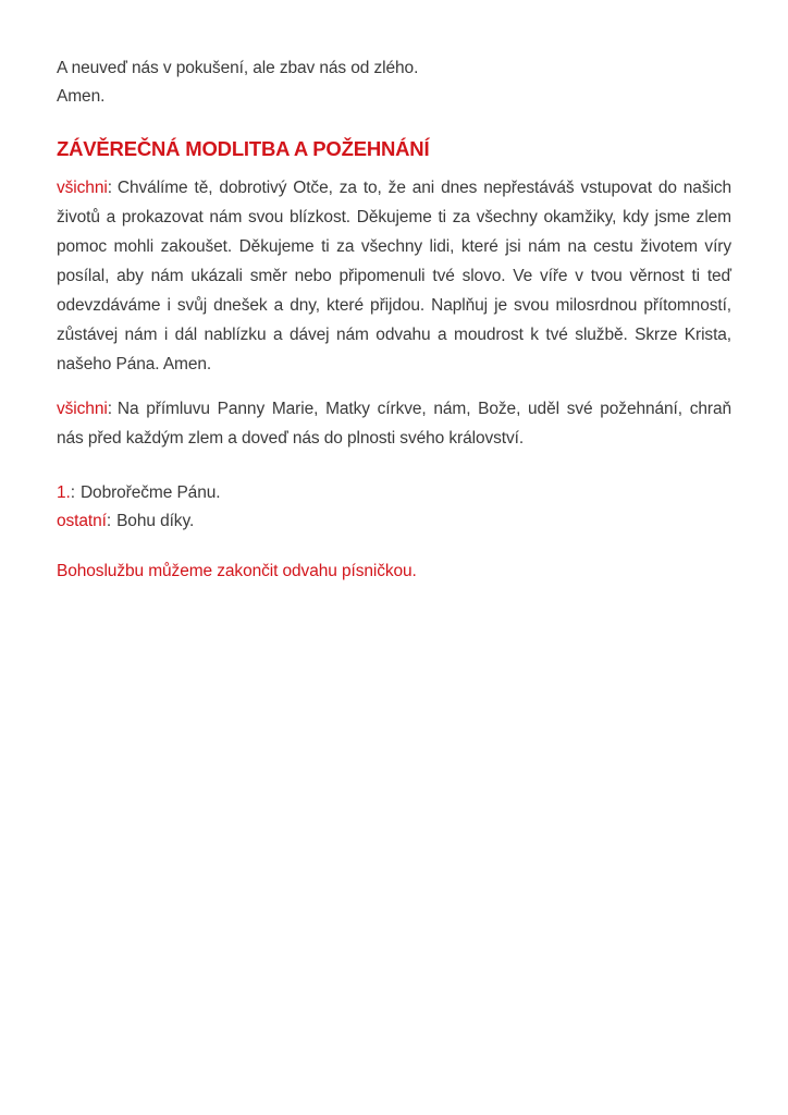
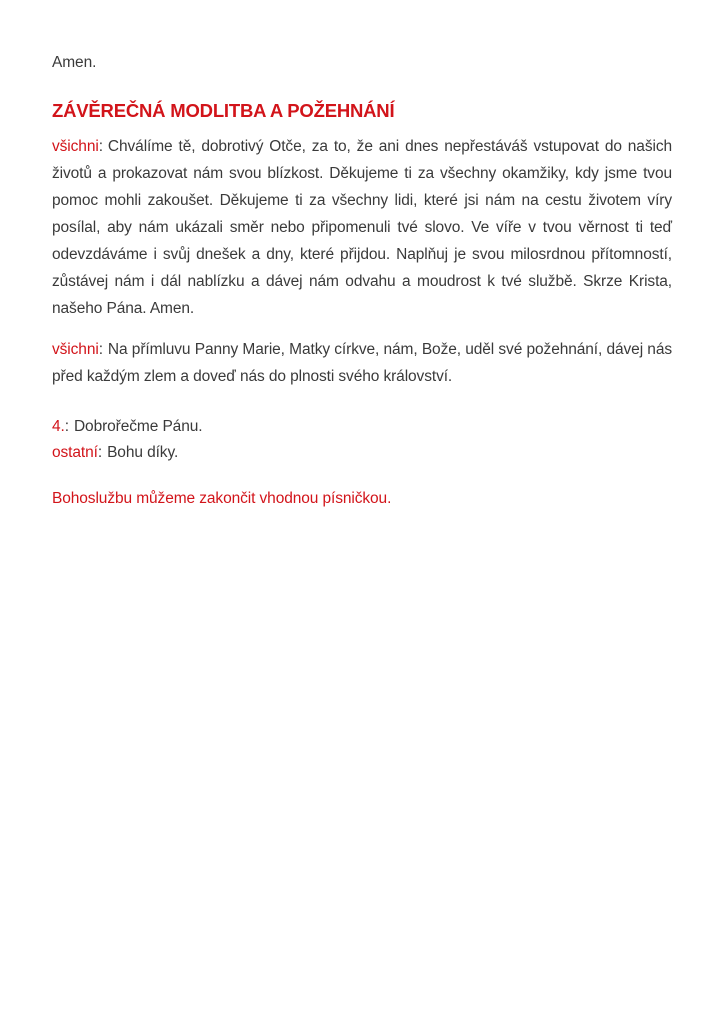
- A neuveď nás v pokušení, ale zbav nás od zlého.
  Amen.
  ZÁVĚREČNÁ MODLITBA A POŽEHNÁNÍ
- všichni: Chválíme tě, dobrotivý Otče, za to, že ani dnes nepřestáváš vstupovat do našich životů a prokazovat nám svou blízkost. Děkujeme ti za všechny okamžiky, kdy jsme zlem pomoc mohli zakoušet. Děkujeme ti za všechny lidi, které jsi nám na cestu životem víry posílal, aby nám ukázali směr nebo připomenuli tvé slovo. Ve víře v tvou věrnost ti teď odevzdáváme i svůj dnešek a dny, které přijdou. Naplňuj je svou milosrdnou přítomností, zůstávej nám i dál nablízku a dávej nám odvahu a moudrost k tvé službě. Skrze Krista, našeho Pána. Amen.
+ všichni: Chválíme tě, dobrotivý Otče, za to, že ani dnes nepřestáváš vstupovat do našich životů a prokazovat nám svou blízkost. Děkujeme ti za všechny okamžiky, kdy jsme tvou pomoc mohli zakoušet. Děkujeme ti za všechny lidi, které jsi nám na cestu životem víry posílal, aby nám ukázali směr nebo připomenuli tvé slovo. Ve víře v tvou věrnost ti teď odevzdáváme i svůj dnešek a dny, které přijdou. Naplňuj je svou milosrdnou přítomností, zůstávej nám i dál nablízku a dávej nám odvahu a moudrost k tvé službě. Skrze Krista, našeho Pána. Amen.
- všichni: Na přímluvu Panny Marie, Matky církve, nám, Bože, uděl své požehnání, chraň nás před každým zlem a doveď nás do plnosti svého království.
+ všichni: Na přímluvu Panny Marie, Matky církve, nám, Bože, uděl své požehnání, dávej nás před každým zlem a doveď nás do plnosti svého království.
- 1.: Dobrořečme Pánu.
+ 4.: Dobrořečme Pánu.
  ostatní: Bohu díky.
- Bohoslužbu můžeme zakončit odvahu písničkou.
+ Bohoslužbu můžeme zakončit vhodnou písničkou.
